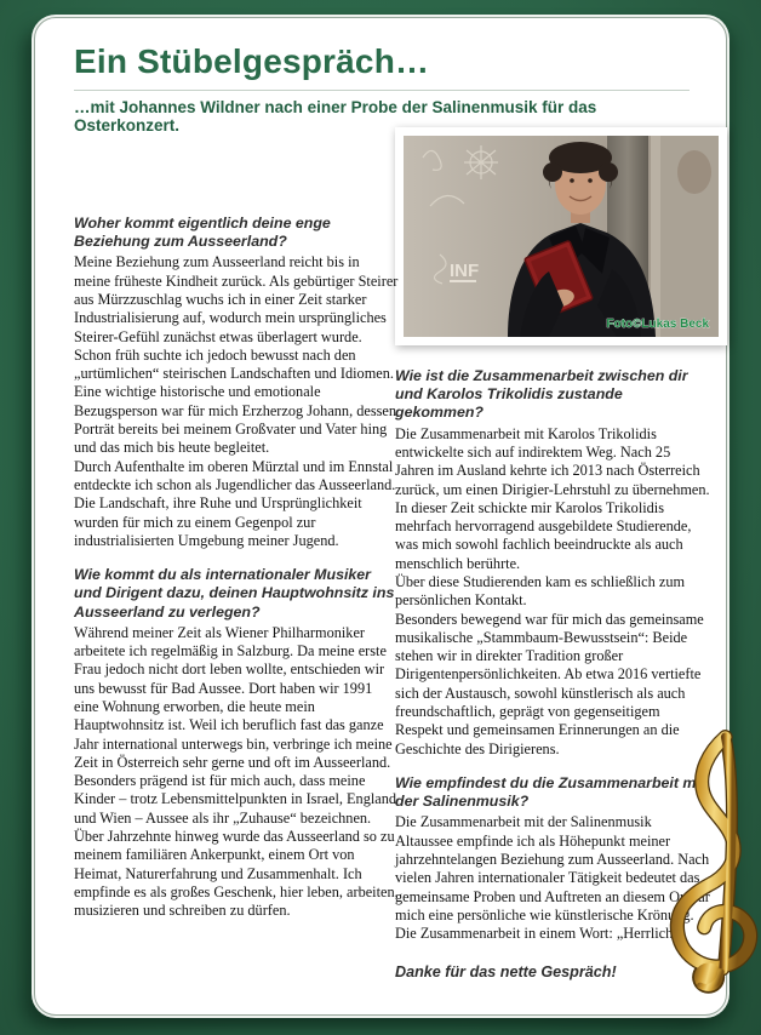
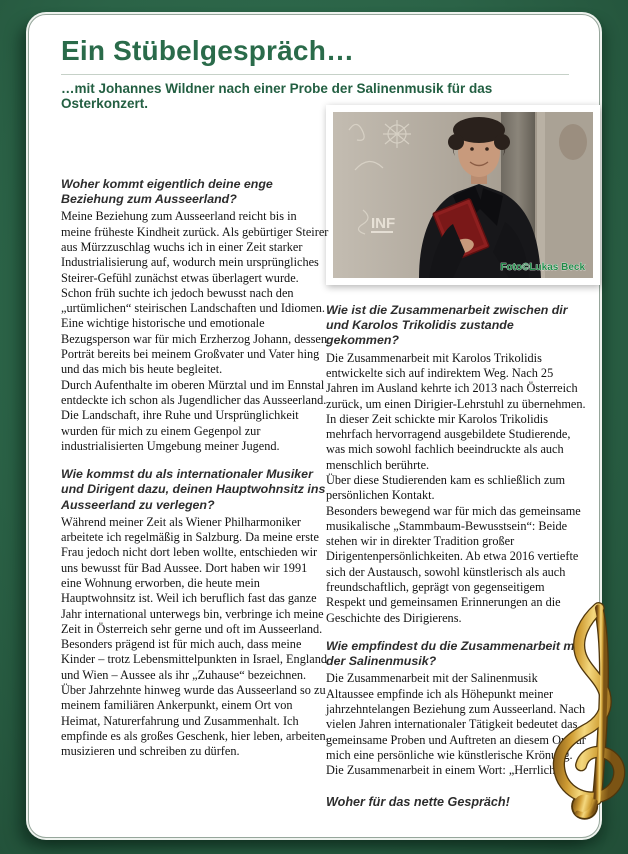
  Ein Stübelgespräch…
  …mit Johannes Wildner nach einer Probe der Salinenmusik für das Osterkonzert.
  INF
  Foto©Lukas Beck
  Woher kommt eigentlich deine enge Beziehung zum Ausseerland?
  Meine Beziehung zum Ausseerland reicht bis in meine früheste Kindheit zurück. Als gebürtiger Steirer aus Mürzzuschlag wuchs ich in einer Zeit starker Industrialisierung auf, wodurch mein ursprüngliches Steirer-Gefühl zunächst etwas überlagert wurde. Schon früh suchte ich jedoch bewusst nach den „urtümlichen“ steirischen Landschaften und Idiomen.
  Eine wichtige historische und emotionale Bezugsperson war für mich Erzherzog Johann, dessen Porträt bereits bei meinem Großvater und Vater hing und das mich bis heute begleitet.
  Durch Aufenthalte im oberen Mürztal und im Ennstal entdeckte ich schon als Jugendlicher das Ausseerland.
  Die Landschaft, ihre Ruhe und Ursprünglichkeit wurden für mich zu einem Gegenpol zur industrialisierten Umgebung meiner Jugend.
- Wie kommt du als internationaler Musiker und Dirigent dazu, deinen Hauptwohnsitz ins Ausseerland zu verlegen?
+ Wie kommst du als internationaler Musiker und Dirigent dazu, deinen Hauptwohnsitz ins Ausseerland zu verlegen?
  Während meiner Zeit als Wiener Philharmoniker arbeitete ich regelmäßig in Salzburg. Da meine erste Frau jedoch nicht dort leben wollte, entschieden wir uns bewusst für Bad Aussee. Dort haben wir 1991 eine Wohnung erworben, die heute mein Hauptwohnsitz ist. Weil ich beruflich fast das ganze Jahr international unterwegs bin, verbringe ich meine Zeit in Österreich sehr gerne und oft im Ausseerland.
  Besonders prägend ist für mich auch, dass meine Kinder – trotz Lebensmittelpunkten in Israel, England und Wien – Aussee als ihr „Zuhause“ bezeichnen.
  Über Jahrzehnte hinweg wurde das Ausseerland so zu meinem familiären Ankerpunkt, einem Ort von Heimat, Naturerfahrung und Zusammenhalt. Ich empfinde es als großes Geschenk, hier leben, arbeiten, musizieren und schreiben zu dürfen.
  Wie ist die Zusammenarbeit zwischen dir und Karolos Trikolidis zustande gekommen?
  Die Zusammenarbeit mit Karolos Trikolidis entwickelte sich auf indirektem Weg. Nach 25 Jahren im Ausland kehrte ich 2013 nach Österreich zurück, um einen Dirigier-Lehrstuhl zu übernehmen. In dieser Zeit schickte mir Karolos Trikolidis mehrfach hervorragend ausgebildete Studierende, was mich sowohl fachlich beeindruckte als auch menschlich berührte.
  Über diese Studierenden kam es schließlich zum persönlichen Kontakt.
  Besonders bewegend war für mich das gemeinsame musikalische „Stammbaum-Bewusstsein“: Beide stehen wir in direkter Tradition großer Dirigentenpersönlichkeiten. Ab etwa 2016 vertiefte sich der Austausch, sowohl künstlerisch als auch freundschaftlich, geprägt von gegenseitigem Respekt und gemeinsamen Erinnerungen an die Geschichte des Dirigierens.
  Wie empfindest du die Zusammenarbeit m der Salinenmusik?
  Die Zusammenarbeit mit der Salinenmusik Altaussee empfinde ich als Höhepunkt meiner jahrzehntelangen Beziehung zum Ausseerland. Nach vielen Jahren internationaler Tätigkeit bedeutet das gemeinsame Proben und Auftreten an diesem Or mich eine persönliche wie künstlerische Krön. Die Zusammenarbeit in einem Wort: „Herrlich
- Danke für das nette Gespräch!
+ Woher für das nette Gespräch!
